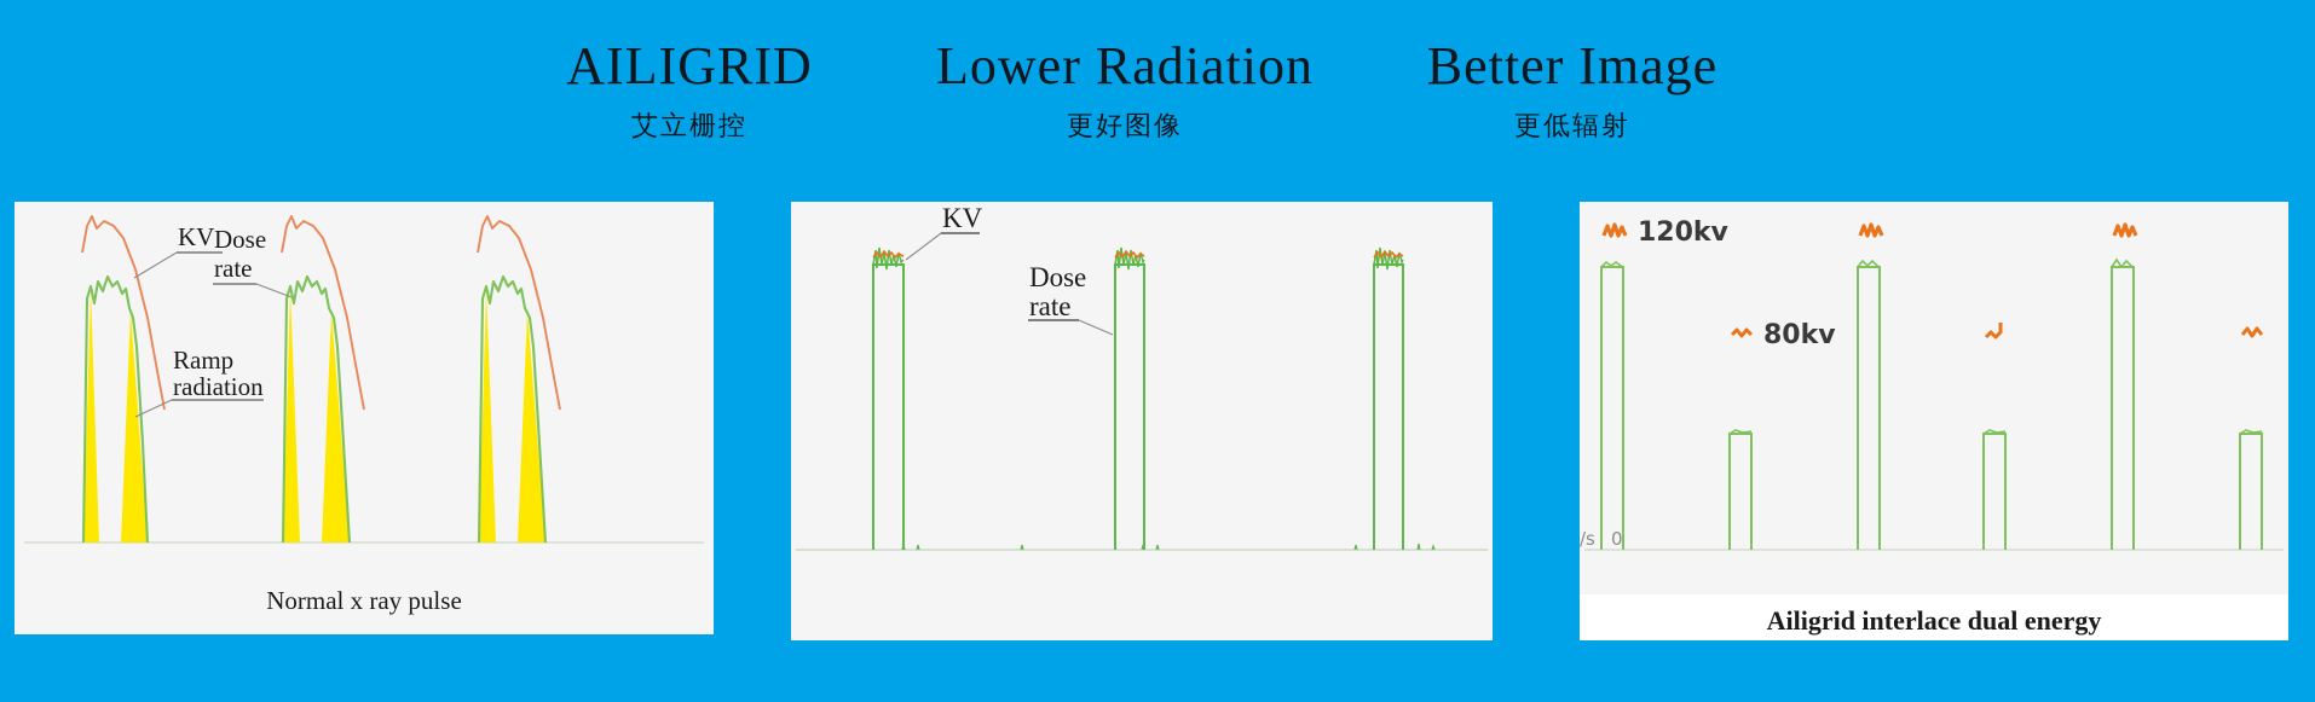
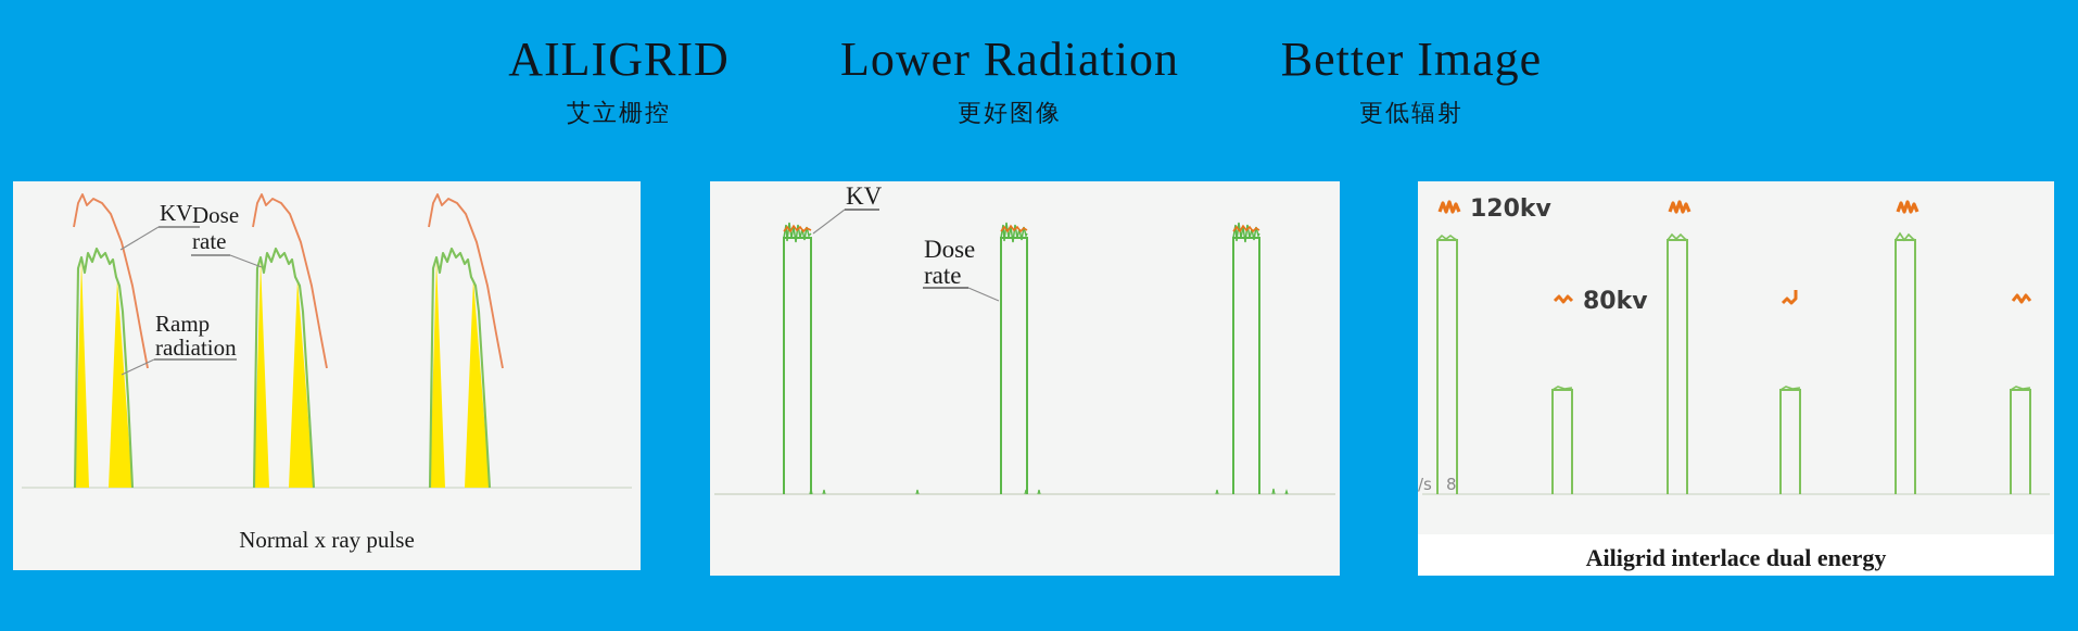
  AILIGRID
  艾立栅控
  Lower Radiation
  更好图像
  Better Image
  更低辐射
  KV
  Dose
  rate
  Ramp
  radiation
  Normal x ray pulse
  KV
  Dose
  rate
  /s
- 0
+ 8
  120kv
  80kv
  Ailigrid interlace dual energy
